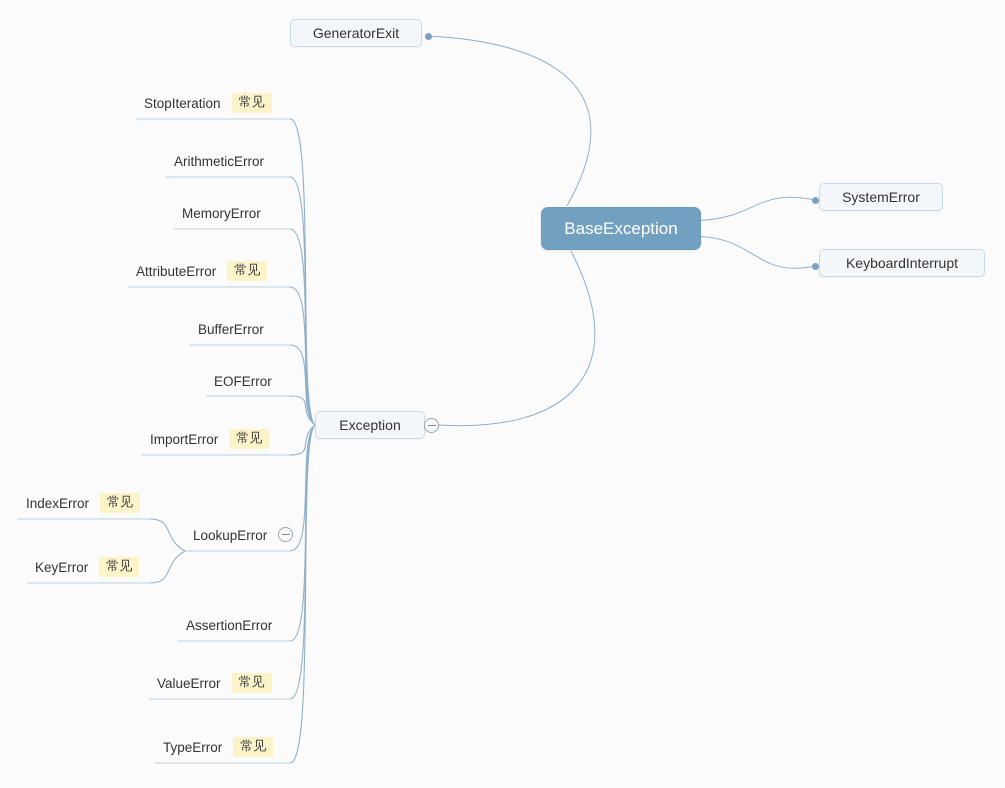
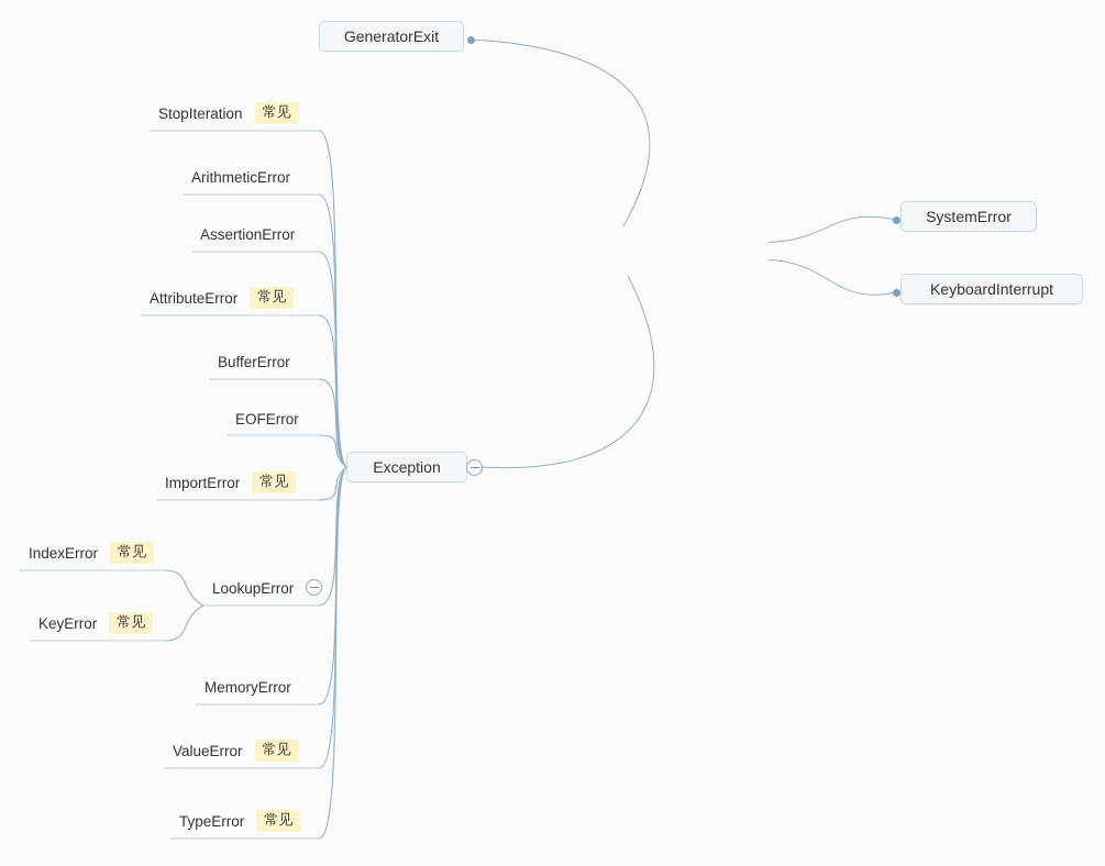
- BaseException
  SystemError
  KeyboardInterrupt
  GeneratorExit
  Exception
  StopIteration
  常见
  ArithmeticError
- MemoryError
+ AssertionError
  AttributeError
  常见
  BufferError
  EOFError
  ImportError
  常见
  LookupError
- AssertionError
+ MemoryError
  ValueError
  常见
  TypeError
  常见
  IndexError
  常见
  KeyError
  常见
